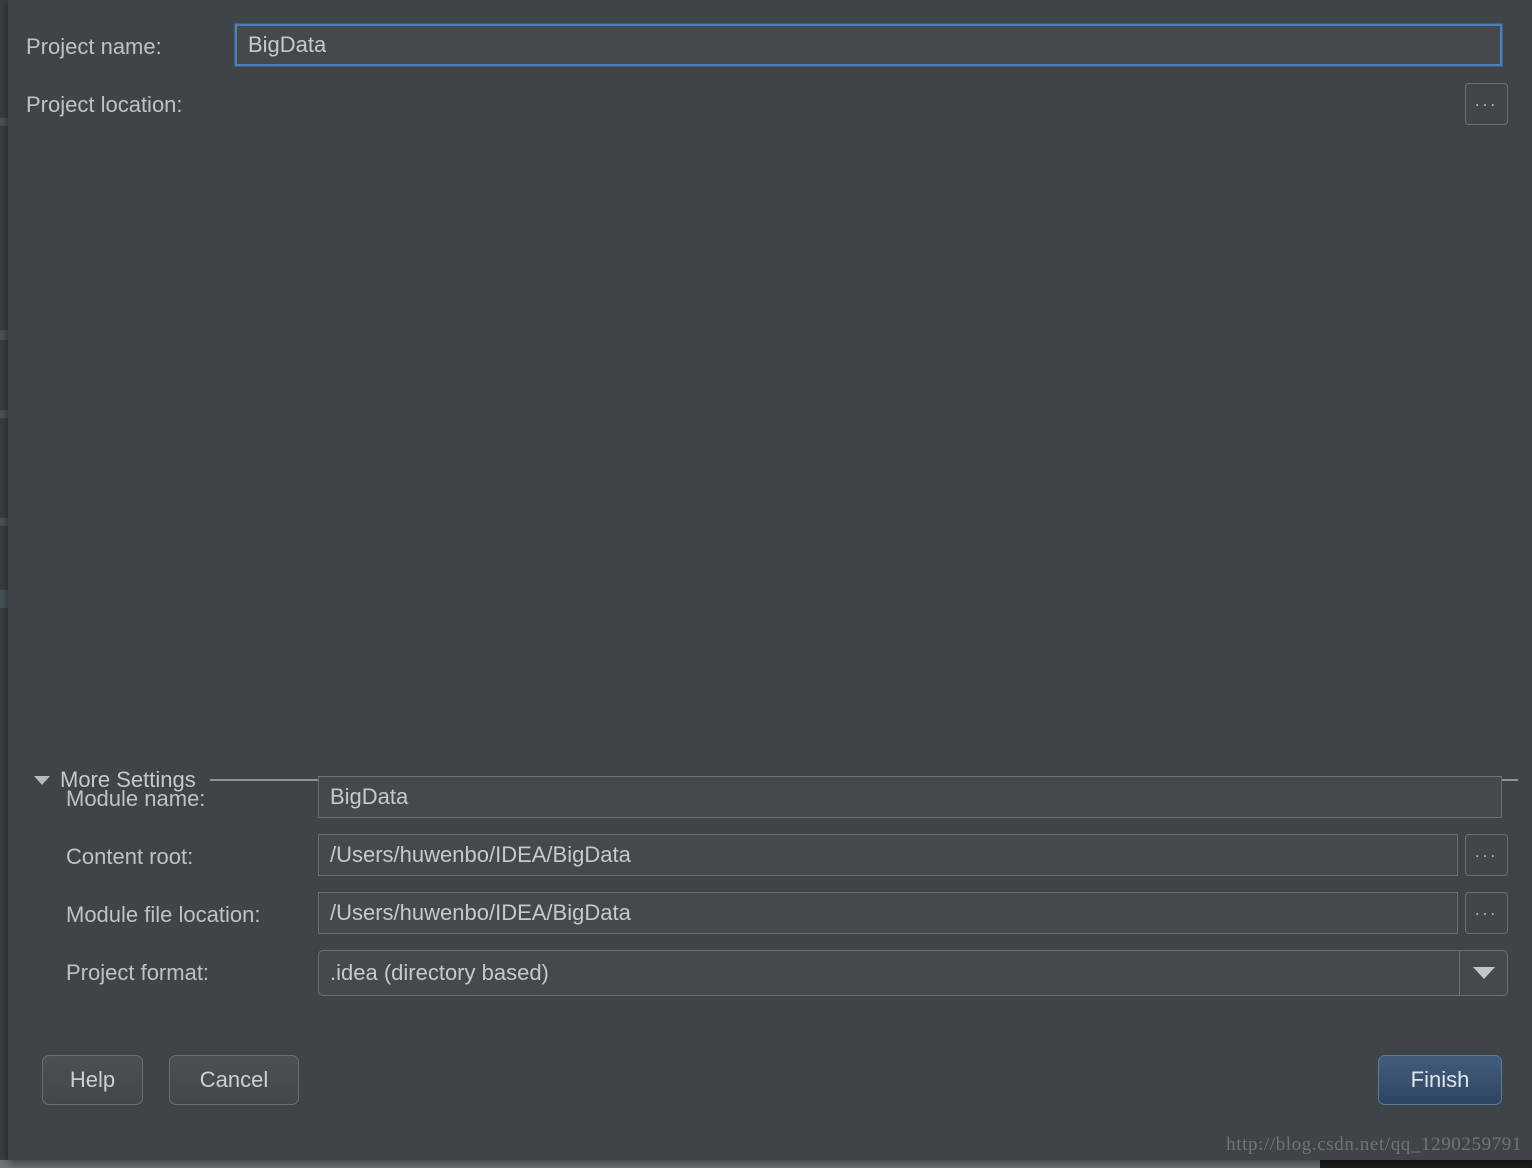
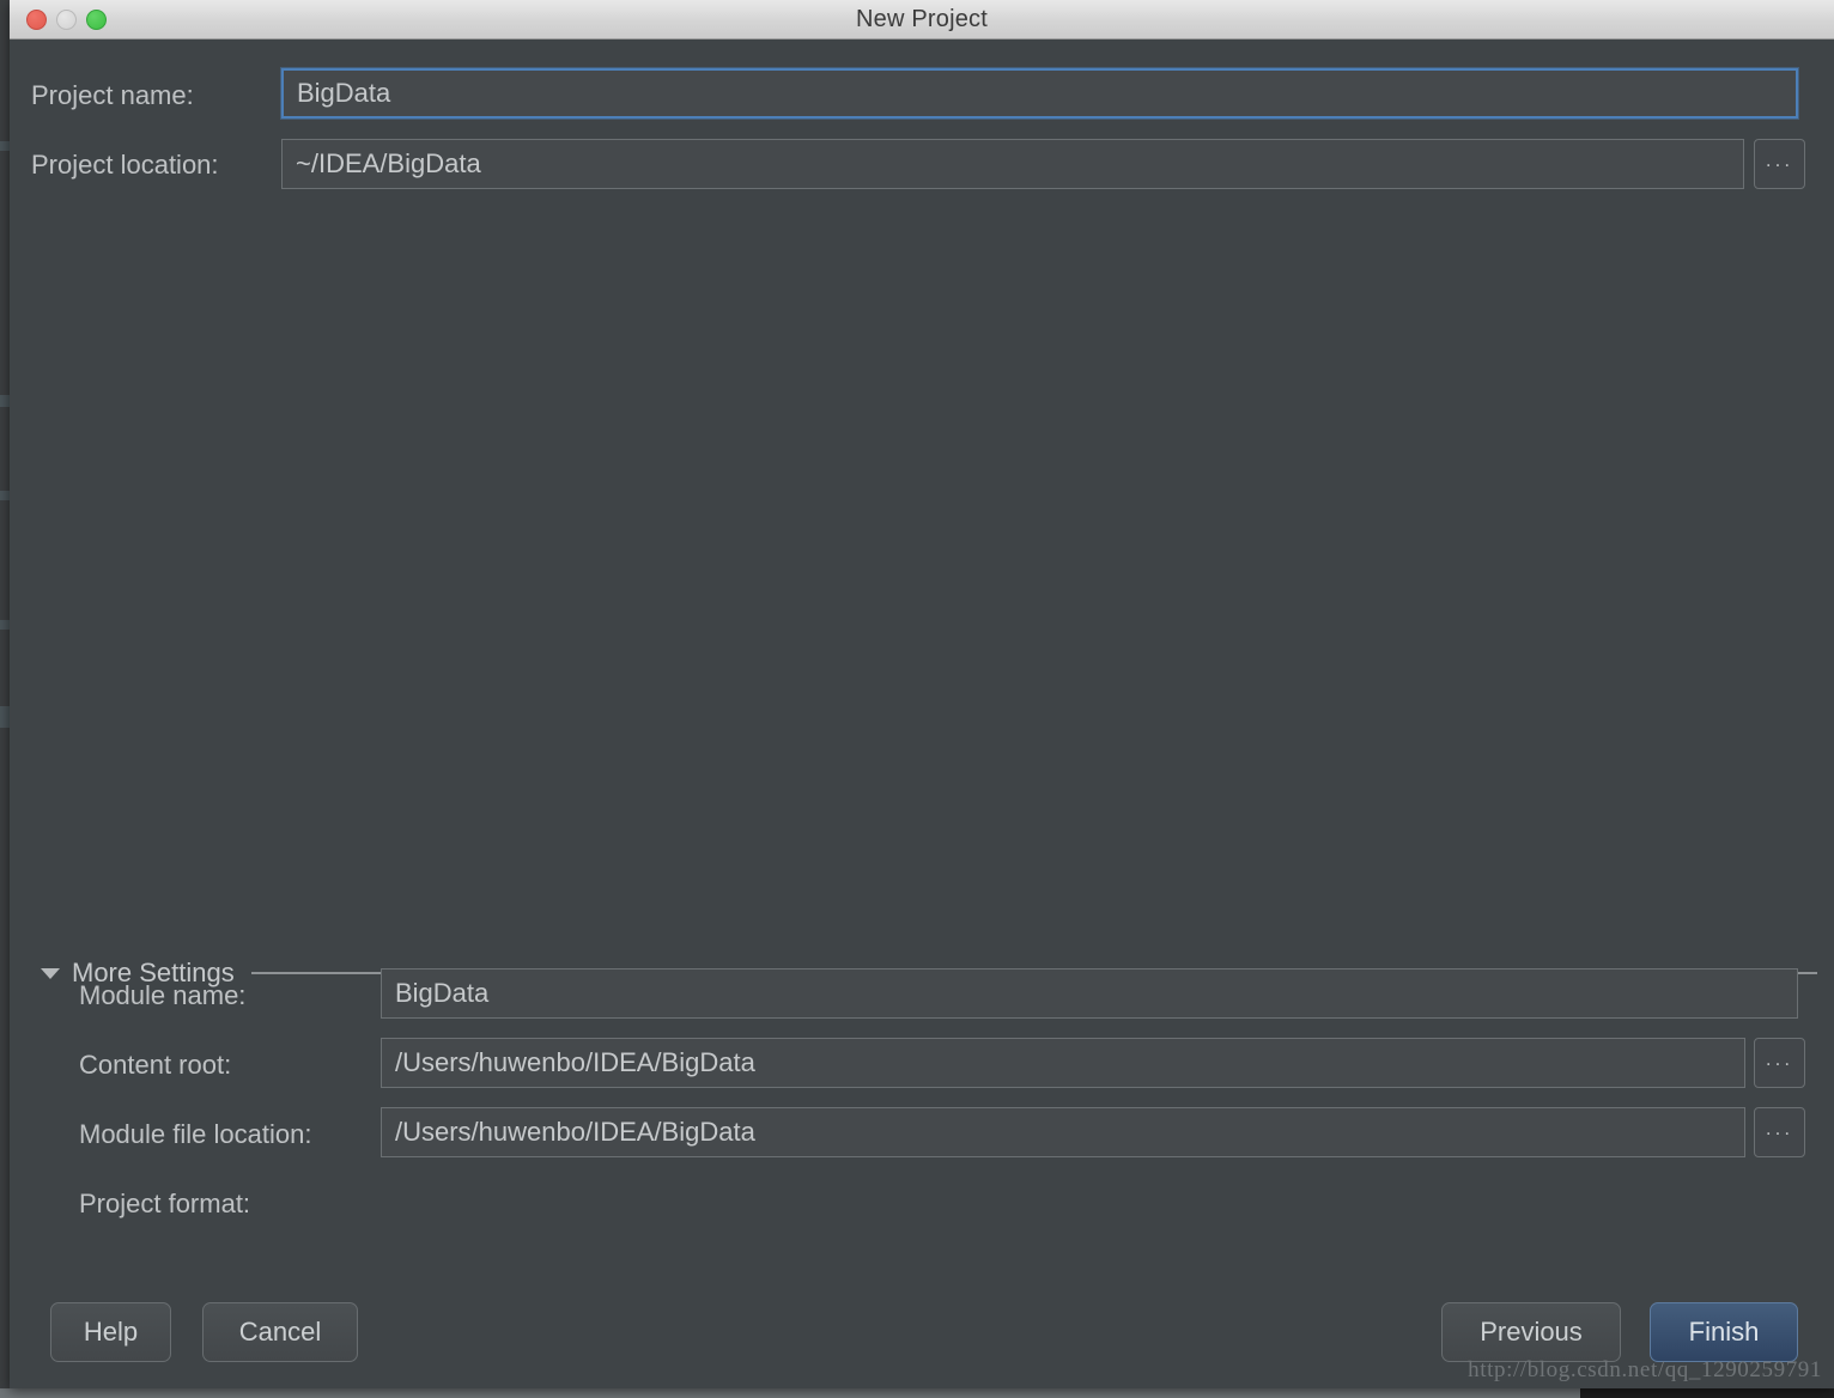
+ New Project
  Project name:
  BigData
  Project location:
+ ~/IDEA/BigData
  ...
  More Settings
  Module name:
  BigData
  Content root:
  /Users/huwenbo/IDEA/BigData
  ...
  Module file location:
  /Users/huwenbo/IDEA/BigData
  ...
  Project format:
- .idea (directory based)
  Help
  Cancel
+ Previous
  Finish
  http://blog.csdn.net/qq_1290259791
